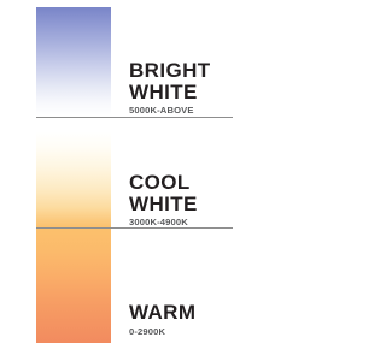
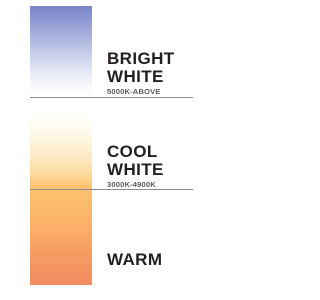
  BRIGHT
  WHITE
  5000K-ABOVE
  COOL
  WHITE
  3000K-4900K
  WARM
- 0-2900K
